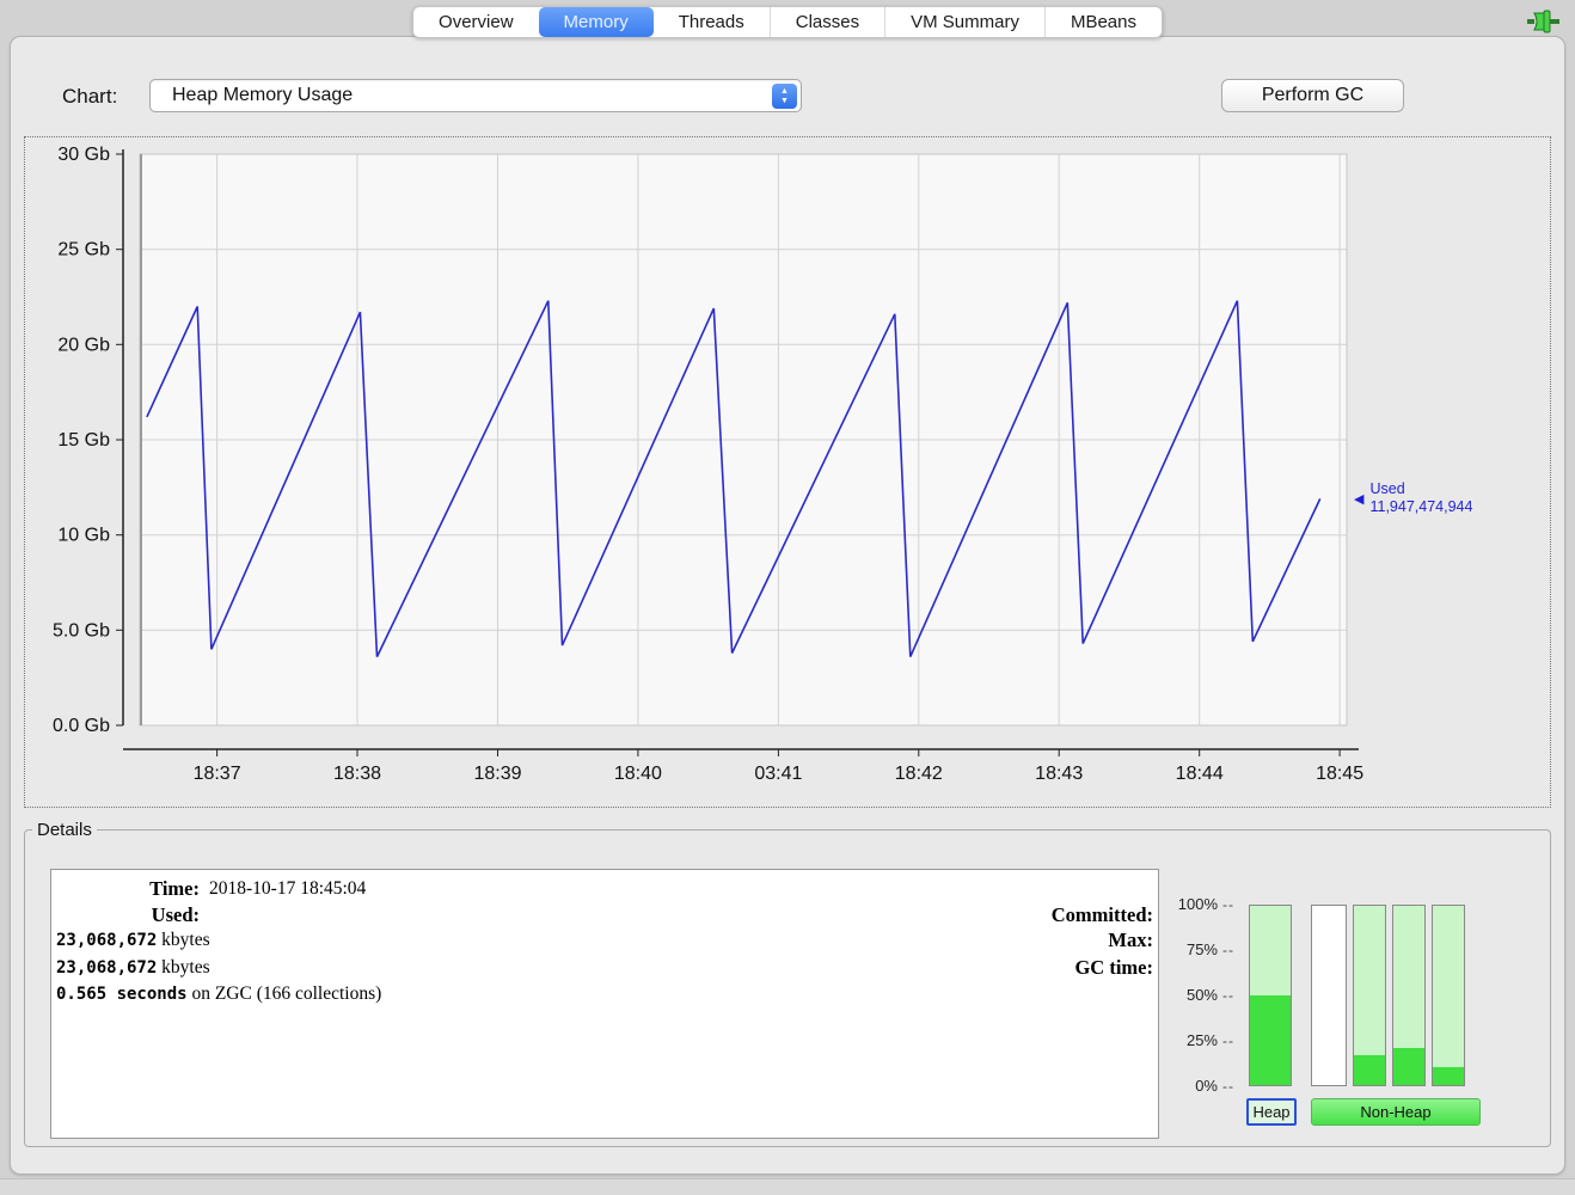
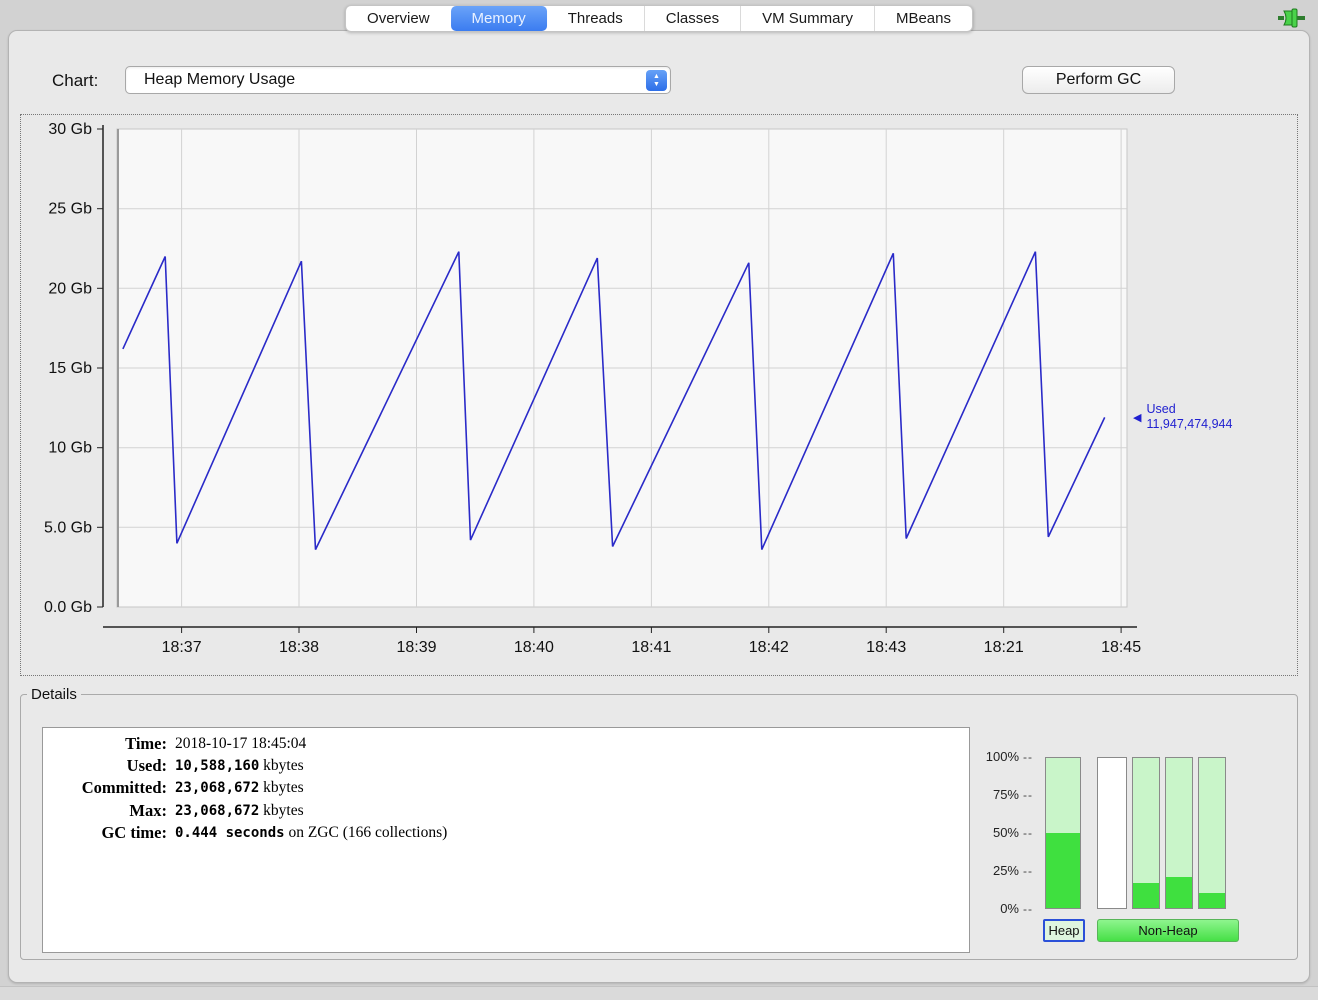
  Overview
  Memory
  Threads
  Classes
  VM Summary
  MBeans
  Chart:
  Heap Memory Usage
  Perform GC
  30 Gb
  25 Gb
  20 Gb
  15 Gb
  10 Gb
  5.0 Gb
  0.0 Gb
  18:37
  18:38
  18:39
  18:40
- 03:41
+ 18:41
  18:42
  18:43
- 18:44
+ 18:21
  18:45
  ◀
  Used
  11,947,474,944
  Details
  Time:
  2018-10-17 18:45:04
  Used:
+ 10,588,160 kbytes
  Committed:
  23,068,672 kbytes
  Max:
  23,068,672 kbytes
  GC time:
- 0.565 seconds on ZGC (166 collections)
+ 0.444 seconds on ZGC (166 collections)
  100%
  --
  75%
  --
  50%
  --
  25%
  --
  0%
  --
  Heap
  Non-Heap
